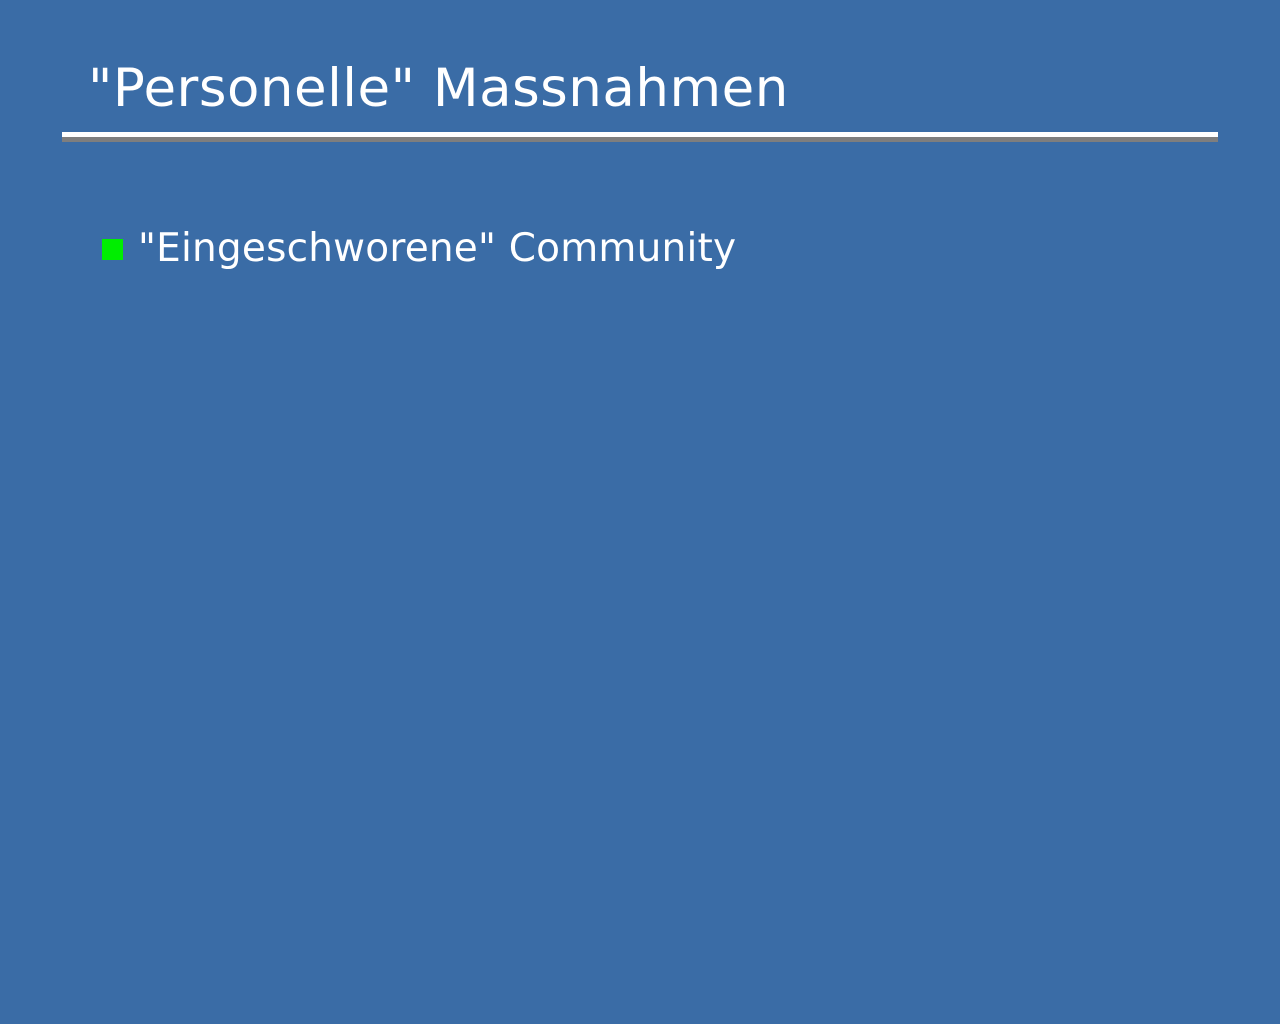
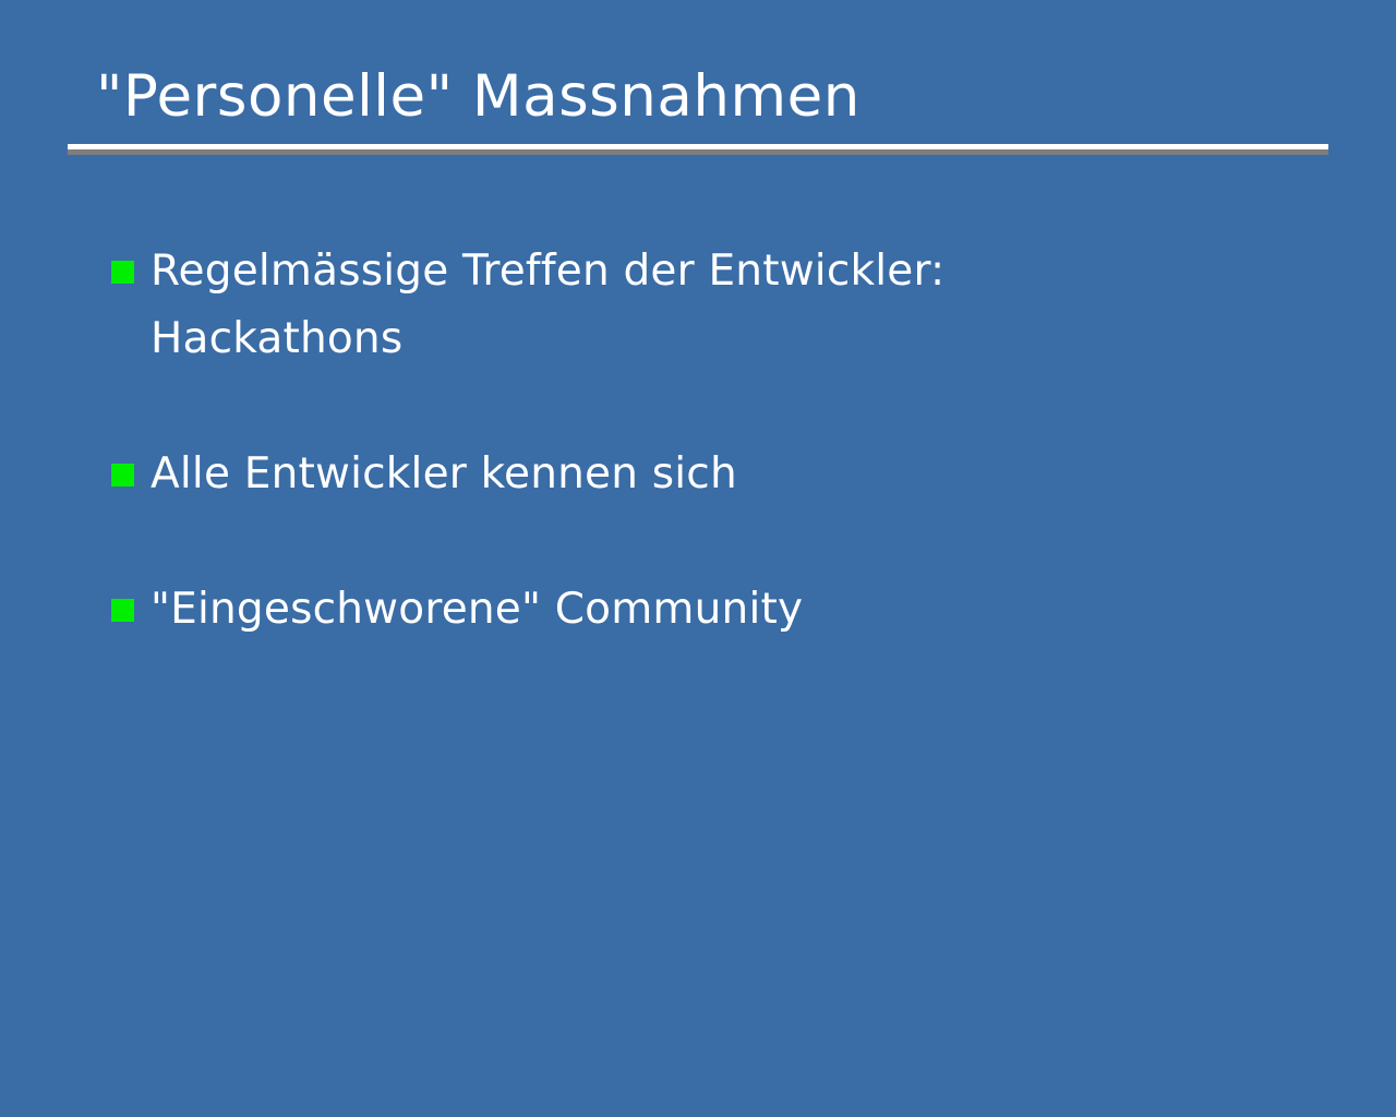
  "Personelle" Massnahmen
+ Regelmässige Treffen der Entwickler:
+ Hackathons
+ Alle Entwickler kennen sich
  "Eingeschworene" Community
